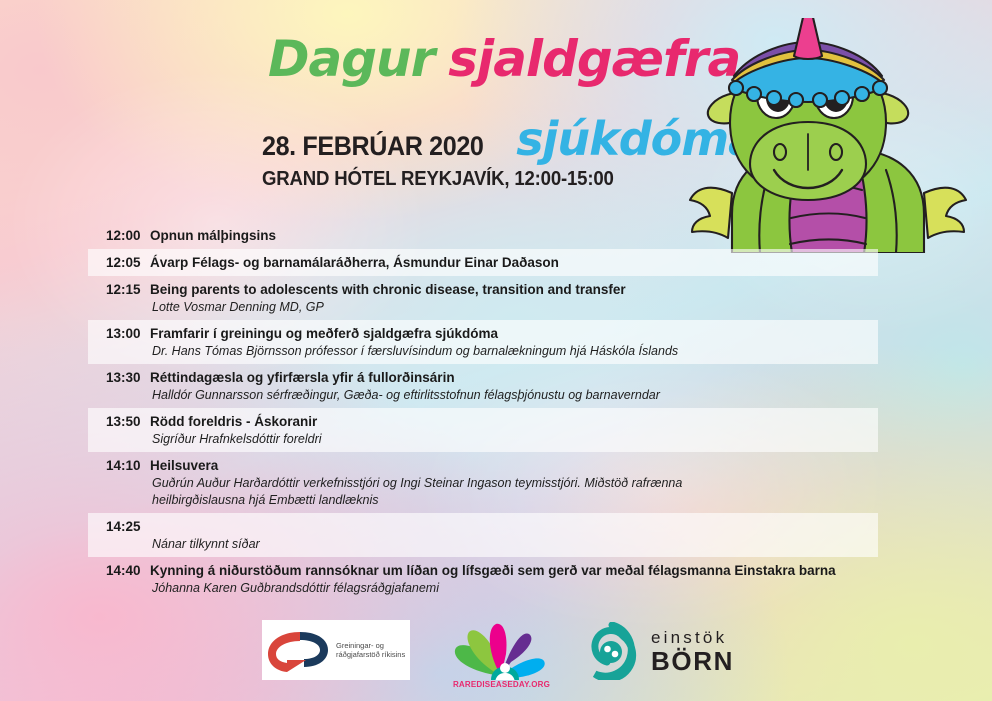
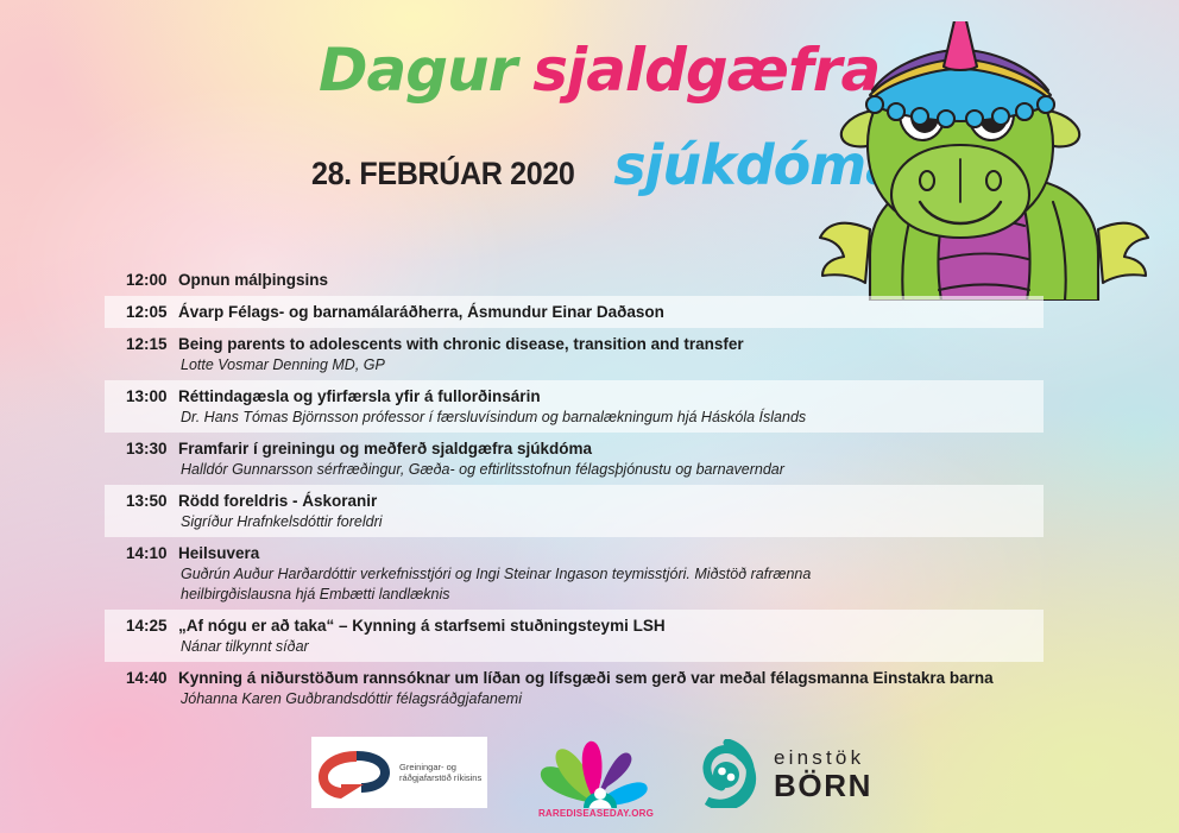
  Dagur sjaldgæfra
  28. FEBRÚAR 2020 sjúkdóm
- GRAND HÓTEL REYKJAVÍK, 12:00-15:00
  12:00
  Opnun málþingsins
  12:05
  Ávarp Félags- og barnamálaráðherra, Ásmundur Einar Daðason
  12:15
  Being parents to adolescents with chronic disease, transition and transfer
  Lotte Vosmar Denning MD, GP
  13:00
- Framfarir í greiningu og meðferð sjaldgæfra sjúkdóma
+ Réttindagæsla og yfirfærsla yfir á fullorðinsárin
  Dr. Hans Tómas Björnsson prófessor í færsluvísindum og barnalækningum hjá Háskóla Íslands
  13:30
- Réttindagæsla og yfirfærsla yfir á fullorðinsárin
+ Framfarir í greiningu og meðferð sjaldgæfra sjúkdóma
  Halldór Gunnarsson sérfræðingur, Gæða- og eftirlitsstofnun félagsþjónustu og barnaverndar
  13:50
  Rödd foreldris - Áskoranir
  Sigríður Hrafnkelsdóttir foreldri
  14:10
  Heilsuvera
  Guðrún Auður Harðardóttir verkefnisstjóri og Ingi Steinar Ingason teymisstjóri. Miðstöð rafrænna
  heilbirgðislausna hjá Embætti landlæknis
  14:25
+ „Af nógu er að taka“ – Kynning á starfsemi stuðningsteymi LSH
  Nánar tilkynnt síðar
  14:40
  Kynning á niðurstöðum rannsóknar um líðan og lífsgæði sem gerð var meðal félagsmanna Einstakra barna
  Jóhanna Karen Guðbrandsdóttir félagsráðgjafanemi
  Greiningar- og
  ráðgjafarstöð ríkisins
  RAREDISEASEDAY.ORG
  einstök
  BÖRN
